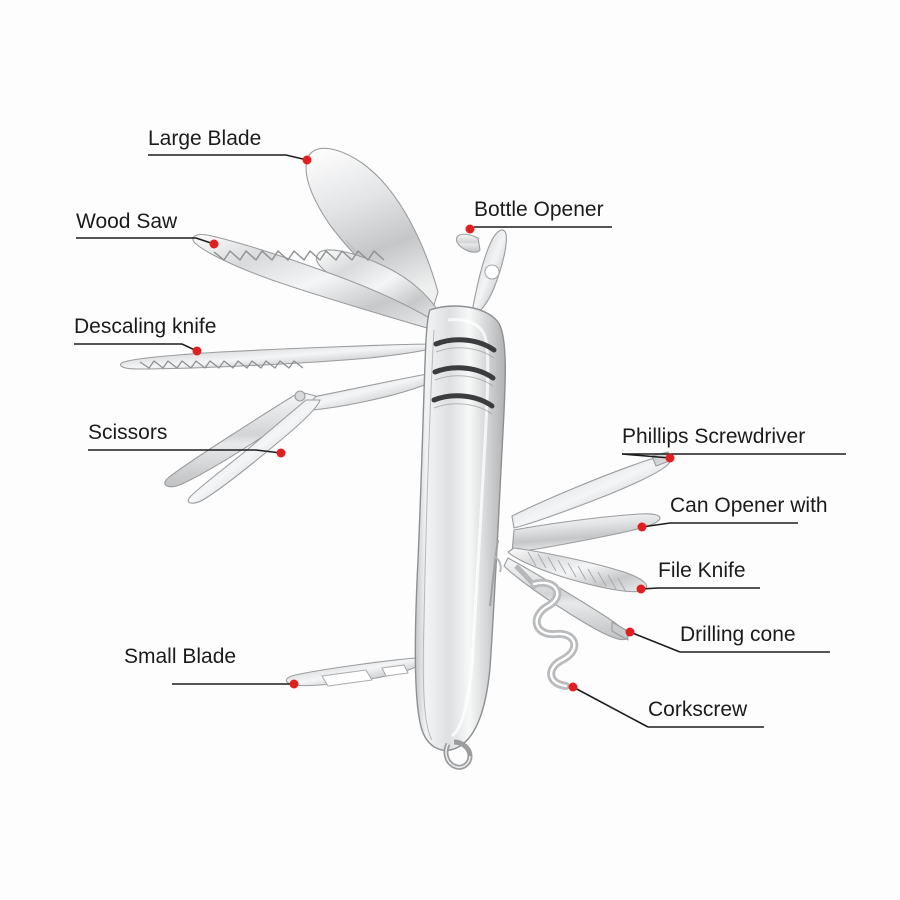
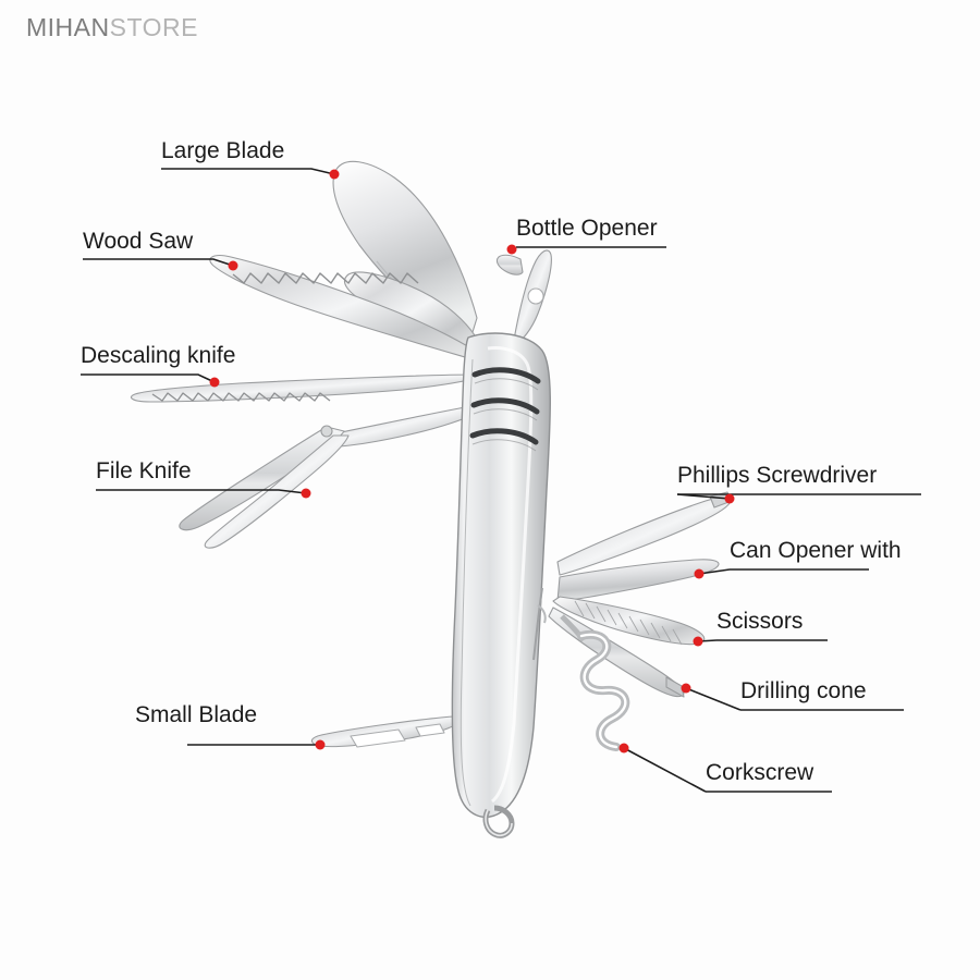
+ MIHANSTORE
  Large Blade
  Bottle Opener
  Wood Saw
  Descaling knife
- Scissors
+ File Knife
  Phillips Screwdriver
  Can Opener with
- File Knife
+ Scissors
  Drilling cone
  Small Blade
  Corkscrew
